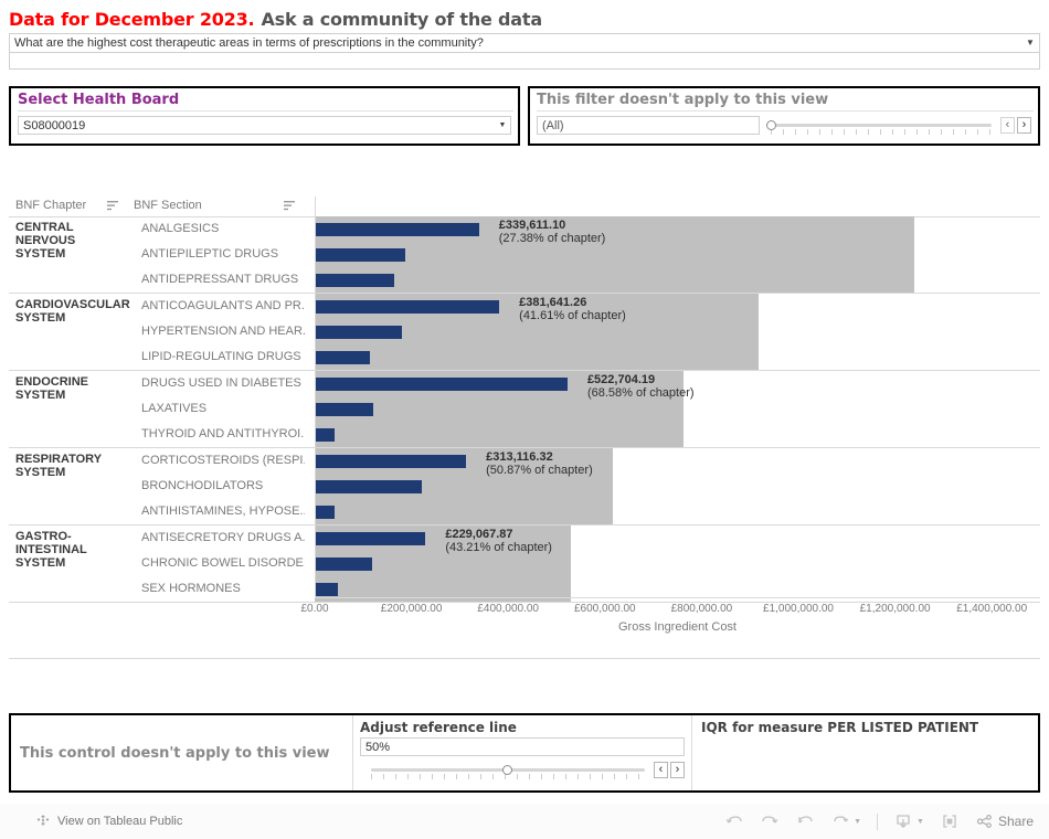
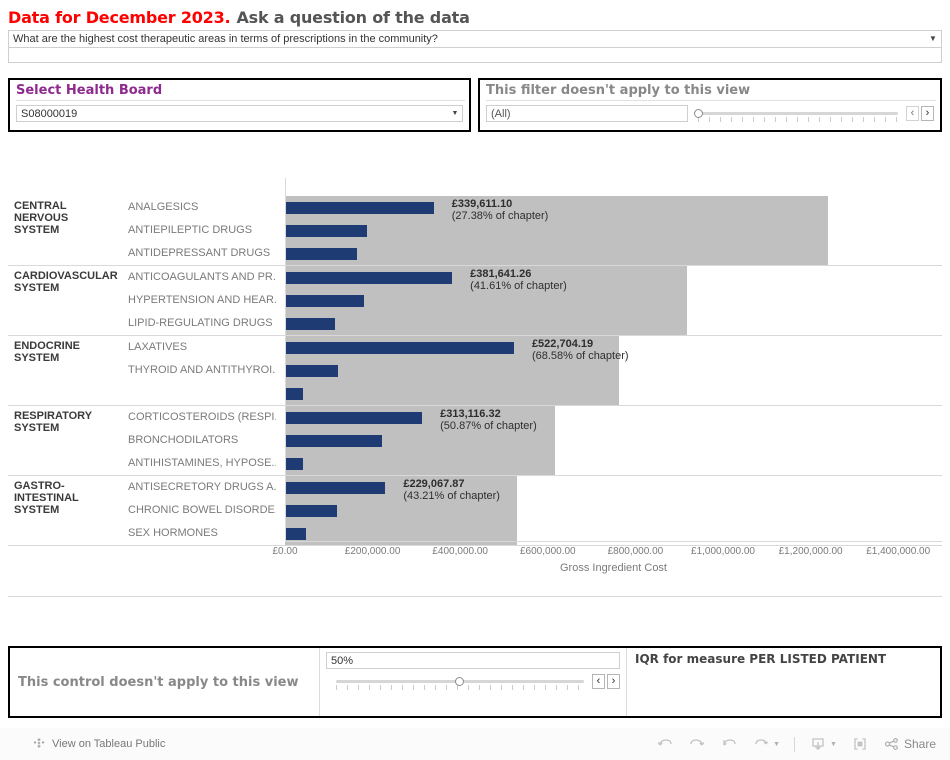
  Data for December 2023.
- Ask a community of the data
+ Ask a question of the data
  What are the highest cost therapeutic areas in terms of prescriptions in the community?
  ▼
  Select Health Board
  S08000019
  This filter doesn't apply to this view
  (All)
  ‹
  ›
- BNF Chapter
- BNF Section
  CENTRAL NERVOUS SYSTEM
  £339,611.10
  (27.38% of chapter)
  ANALGESICS
  ANTIEPILEPTIC DRUGS
  ANTIDEPRESSANT DRUGS
  CARDIOVASCULAR SYSTEM
  £381,641.26
  (41.61% of chapter)
  ANTICOAGULANTS AND PR.
  HYPERTENSION AND HEAR.
  LIPID-REGULATING DRUGS
  ENDOCRINE SYSTEM
  £522,704.19
  (68.58% of chapter)
- DRUGS USED IN DIABETES
  LAXATIVES
  THYROID AND ANTITHYROI.
  RESPIRATORY SYSTEM
  £313,116.32
  (50.87% of chapter)
  CORTICOSTEROIDS (RESPI
  BRONCHODILATORS
  ANTIHISTAMINES, HYPOSE.
  GASTRO-INTESTINAL SYSTEM
  £229,067.87
  (43.21% of chapter)
  ANTISECRETORY DRUGS A.
  CHRONIC BOWEL DISORDE
  SEX HORMONES
  £0.00
  £200,000.00
  £400,000.00
  £600,000.00
  £800,000.00
  £1,000,000.00
  £1,200,000.00
  £1,400,000.00
  Gross Ingredient Cost
  This control doesn't apply to this view
- Adjust reference line
  50%
  ‹
  ›
  IQR for measure PER LISTED PATIENT
  View on Tableau Public
  Share
